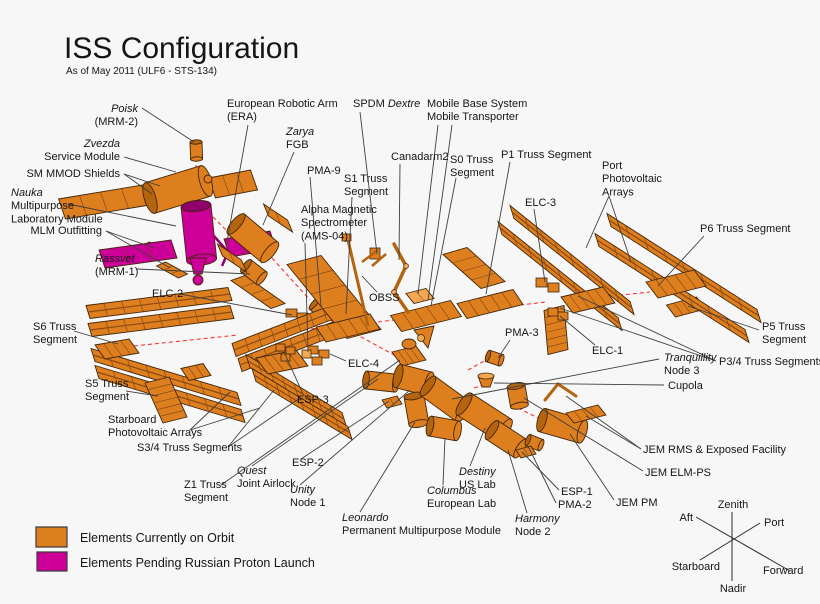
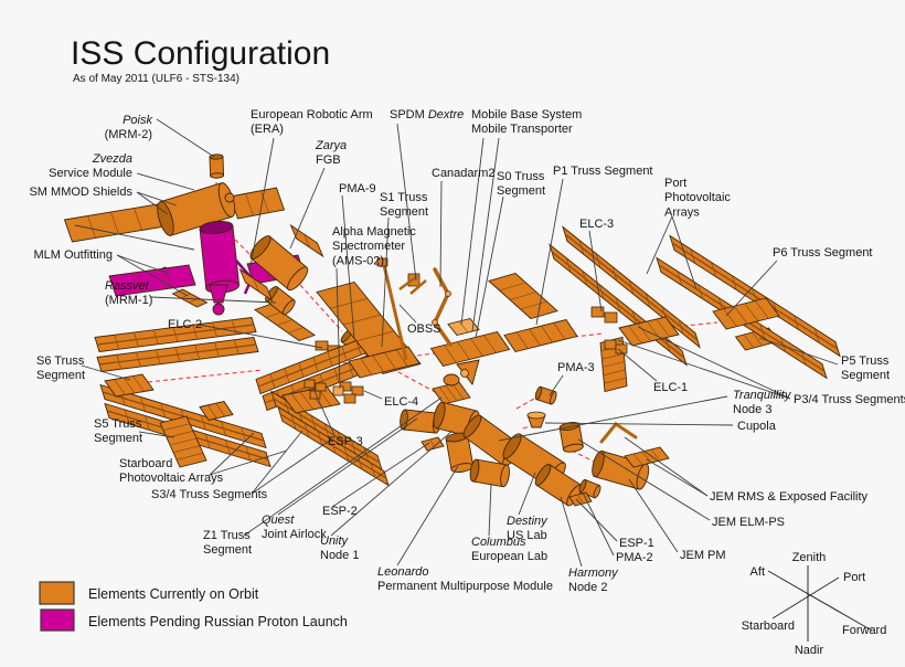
  ISS Configuration
  As of May 2011 (ULF6 - STS-134)
  Poisk (MRM-2)
  European Robotic Arm (ERA)
  Zvezda Service Module
  SM MMOD Shields
- Nauka Multipurpose Laboratory Module
  MLM Outfitting
  Zarya FGB
  PMA-9
  S1 Truss Segment
- Alpha Magnetic Spectrometer (AMS-04)
+ Alpha Magnetic Spectrometer (AMS-02)
  SPDM Dextre
  Mobile Base System Mobile Transporter
  Canadarm2
  S0 Truss Segment
  P1 Truss Segment
  ELC-3
  Port Photovoltaic Arrays
  P6 Truss Segment
  Rassvet (MRM-1)
  ELC-2
  S6 Truss Segment
  S5 Truss Segment
  Starboard Photovoltaic Arrays
  S3/4 Truss Segments
  Z1 Truss Segment
  Quest Joint Airlock
  ESP-2
  Unity Node 1
  ESP-3
  ELC-4
  OBSS
  Leonardo Permanent Multipurpose Module
  Destiny US Lab
  Columbus European Lab
  Harmony Node 2
  ESP-1
  PMA-2
  JEM PM
  JEM ELM-PS
  JEM RMS & Exposed Facility
  PMA-3
  ELC-1
  Tranquillity Node 3
  P3/4 Truss Segment
  P5 Truss Segment
  Cupola
  Elements Currently on Orbit
  Elements Pending Russian Proton Launch
  Zenith
  Nadir
  Aft
  Forward
  Port
  Starboard
